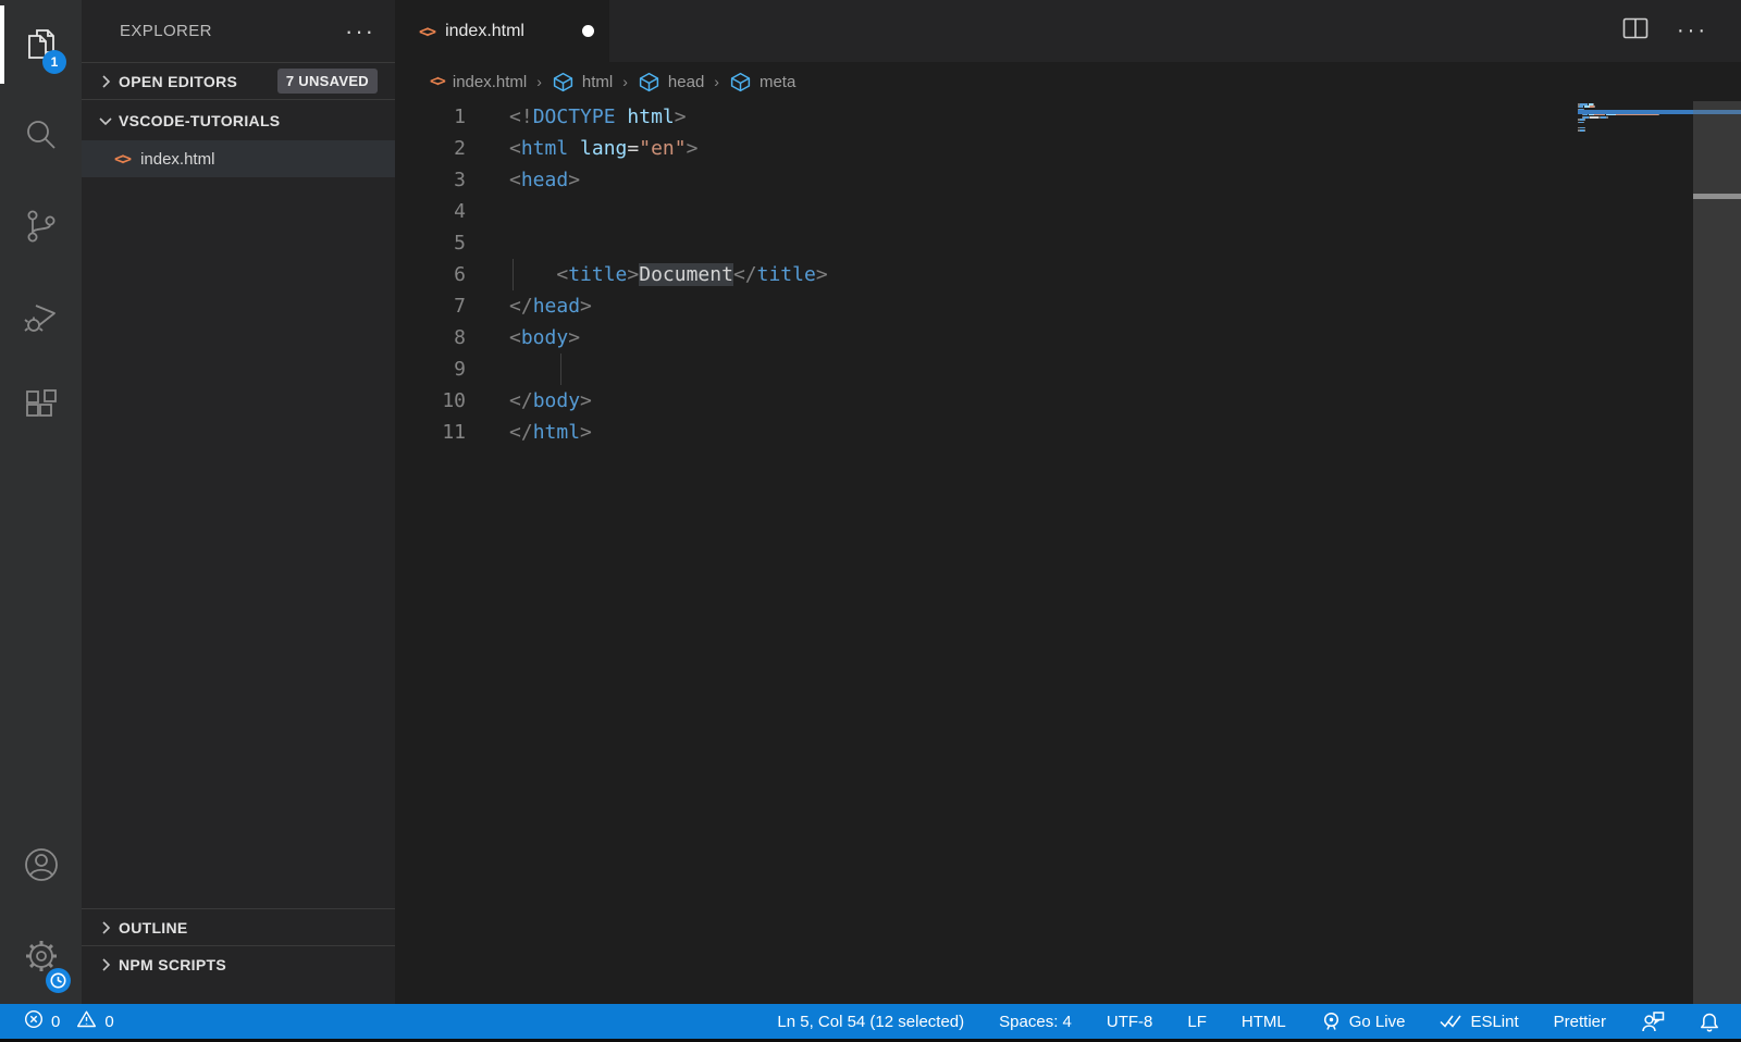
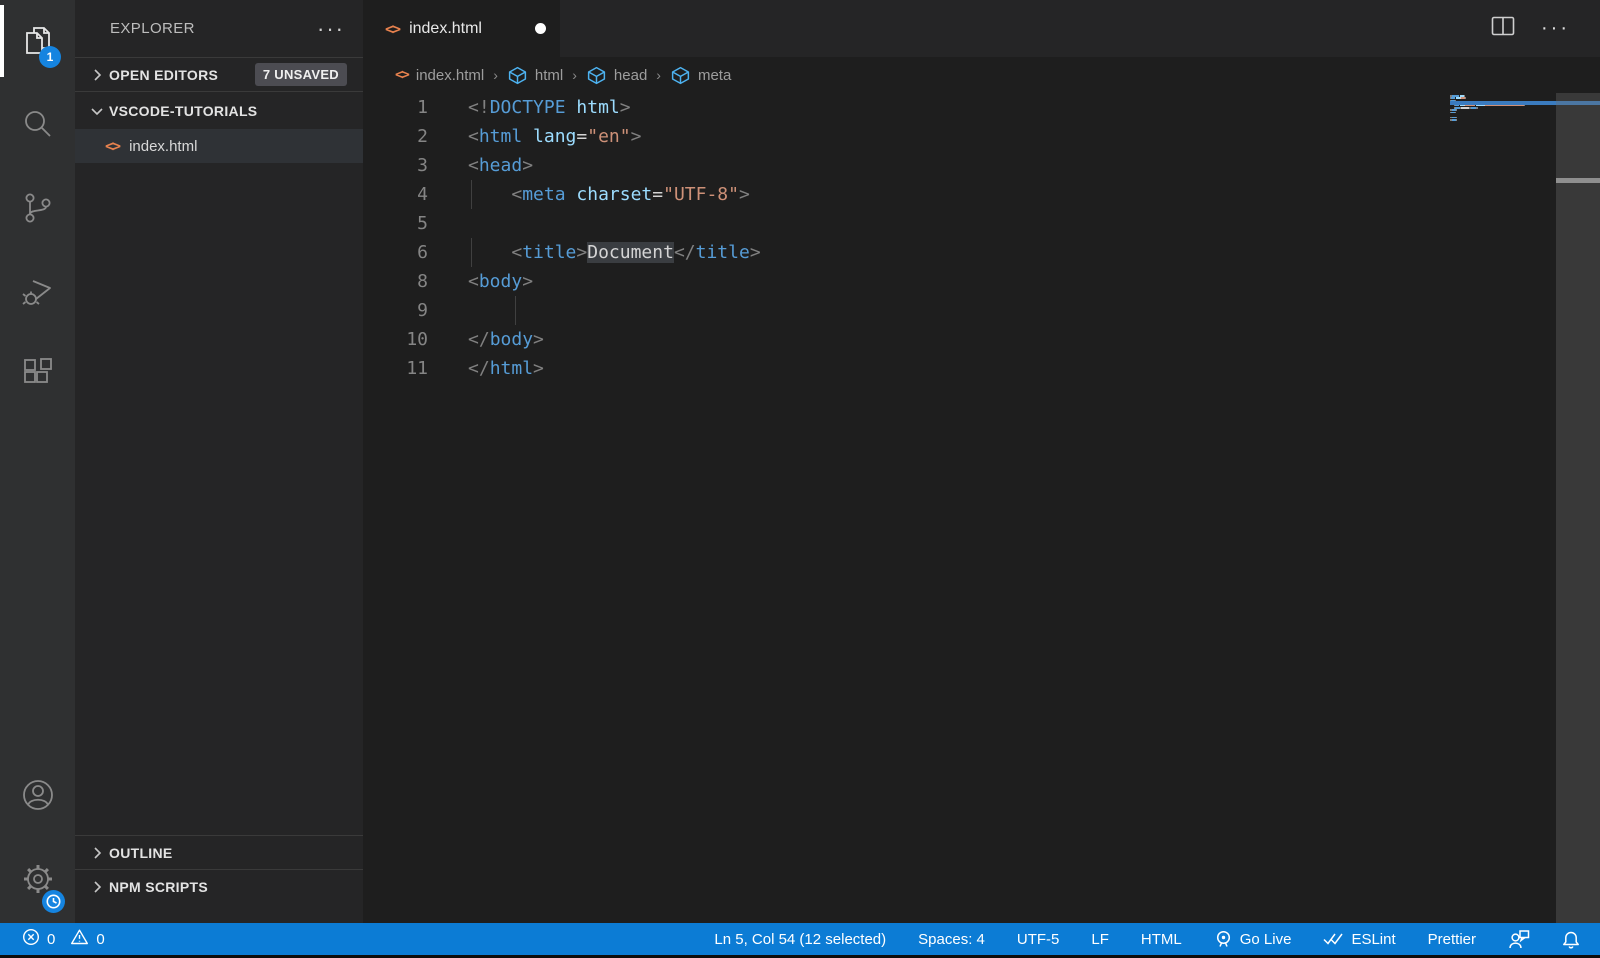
  1
  EXPLORER
  ···
  OPEN EDITORS
  7 UNSAVED
  VSCODE-TUTORIALS
  <>
  index.html
  OUTLINE
  NPM SCRIPTS
  <>
  index.html
  ···
  <>
  index.html
  ›
  html
  ›
  head
  ›
  meta
  1
  <!DOCTYPE html>
  2
  <html lang="en">
  3
  <head>
  4
+ <meta charset="UTF-8">
  5
  6
  <title>Document</title>
- 7
- </head>
  8
  <body>
  9
  10
  </body>
  11
  </html>
  0
  0
  Ln 5, Col 54 (12 selected)
  Spaces: 4
- UTF-8
+ UTF-5
  LF
  HTML
  Go Live
  ESLint
  Prettier
